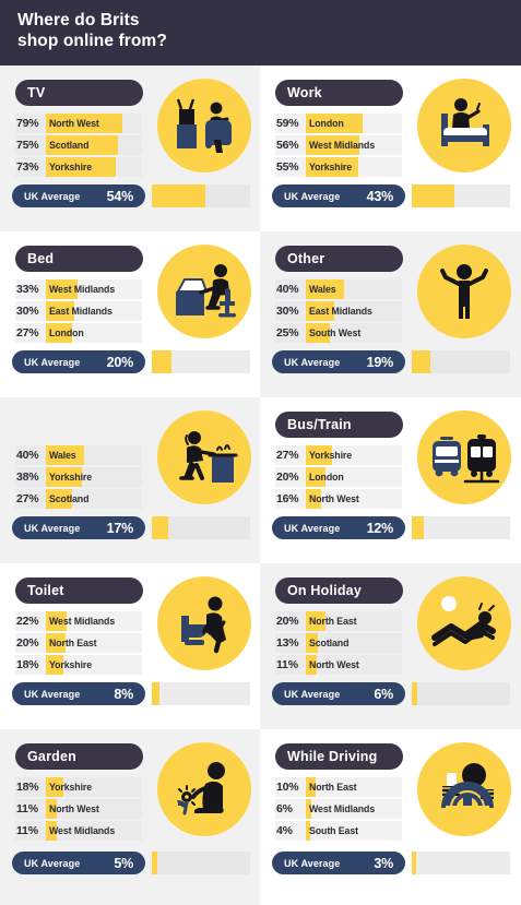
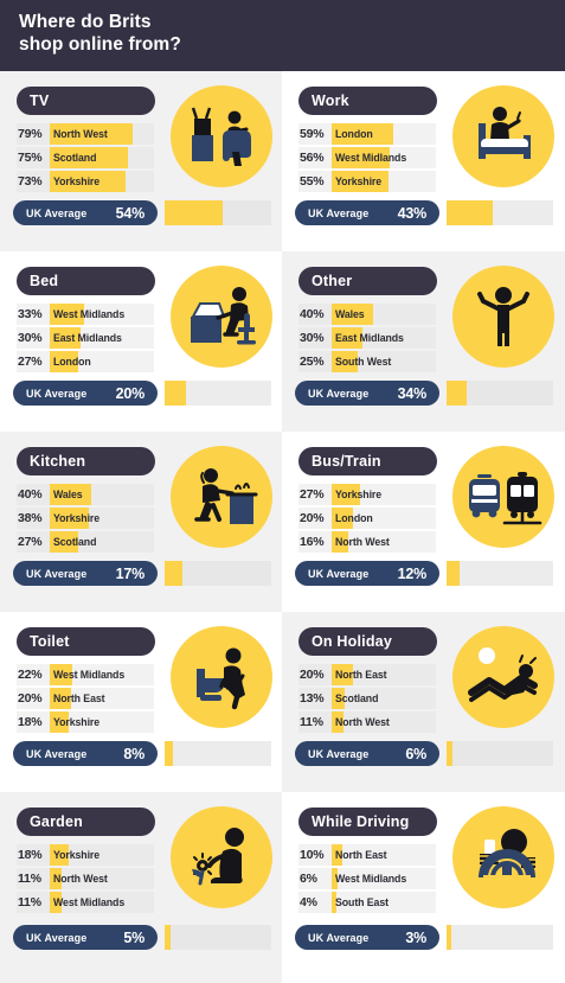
  Where do Brits
  shop online from?
  TV
  79%
  North West
  75%
  Scotland
  73%
  Yorkshire
  UK Average
  54%
  Work
  59%
  London
  56%
  West Midlands
  55%
  Yorkshire
  UK Average
  43%
  Bed
  33%
  West Midlands
  30%
  East Midlands
  27%
  London
  UK Average
  20%
  Other
  40%
  Wales
  30%
  East Midlands
  25%
  South West
  UK Average
- 19%
+ 34%
+ Kitchen
  40%
  Wales
  38%
  Yorkshire
  27%
  Scotland
  UK Average
  17%
  Bus/Train
  27%
  Yorkshire
  20%
  London
  16%
  North West
  UK Average
  12%
  Toilet
  22%
  West Midlands
  20%
  North East
  18%
  Yorkshire
  UK Average
  8%
  On Holiday
  20%
  North East
  13%
  Scotland
  11%
  North West
  UK Average
  6%
  Garden
  18%
  Yorkshire
  11%
  North West
  11%
  West Midlands
  UK Average
  5%
  While Driving
  10%
  North East
  6%
  West Midlands
  4%
  South East
  UK Average
  3%
